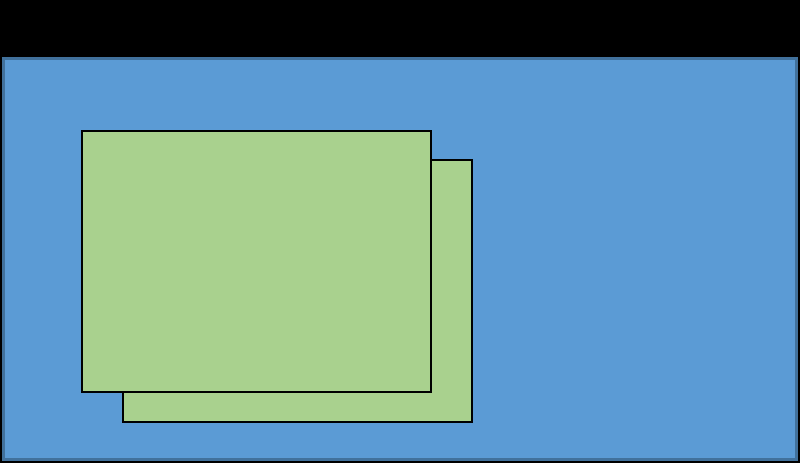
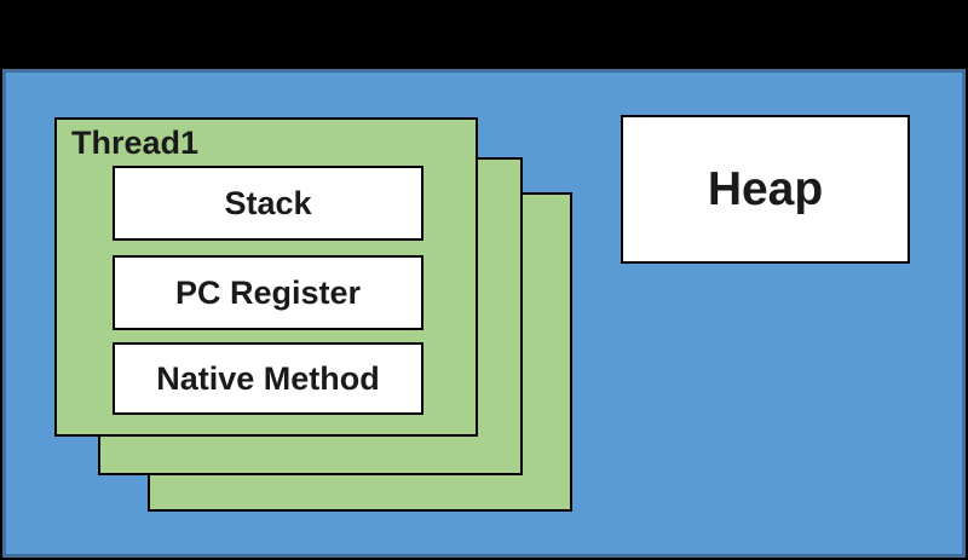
+ Thread1
+ Stack
+ PC Register
+ Native Method
+ Heap
